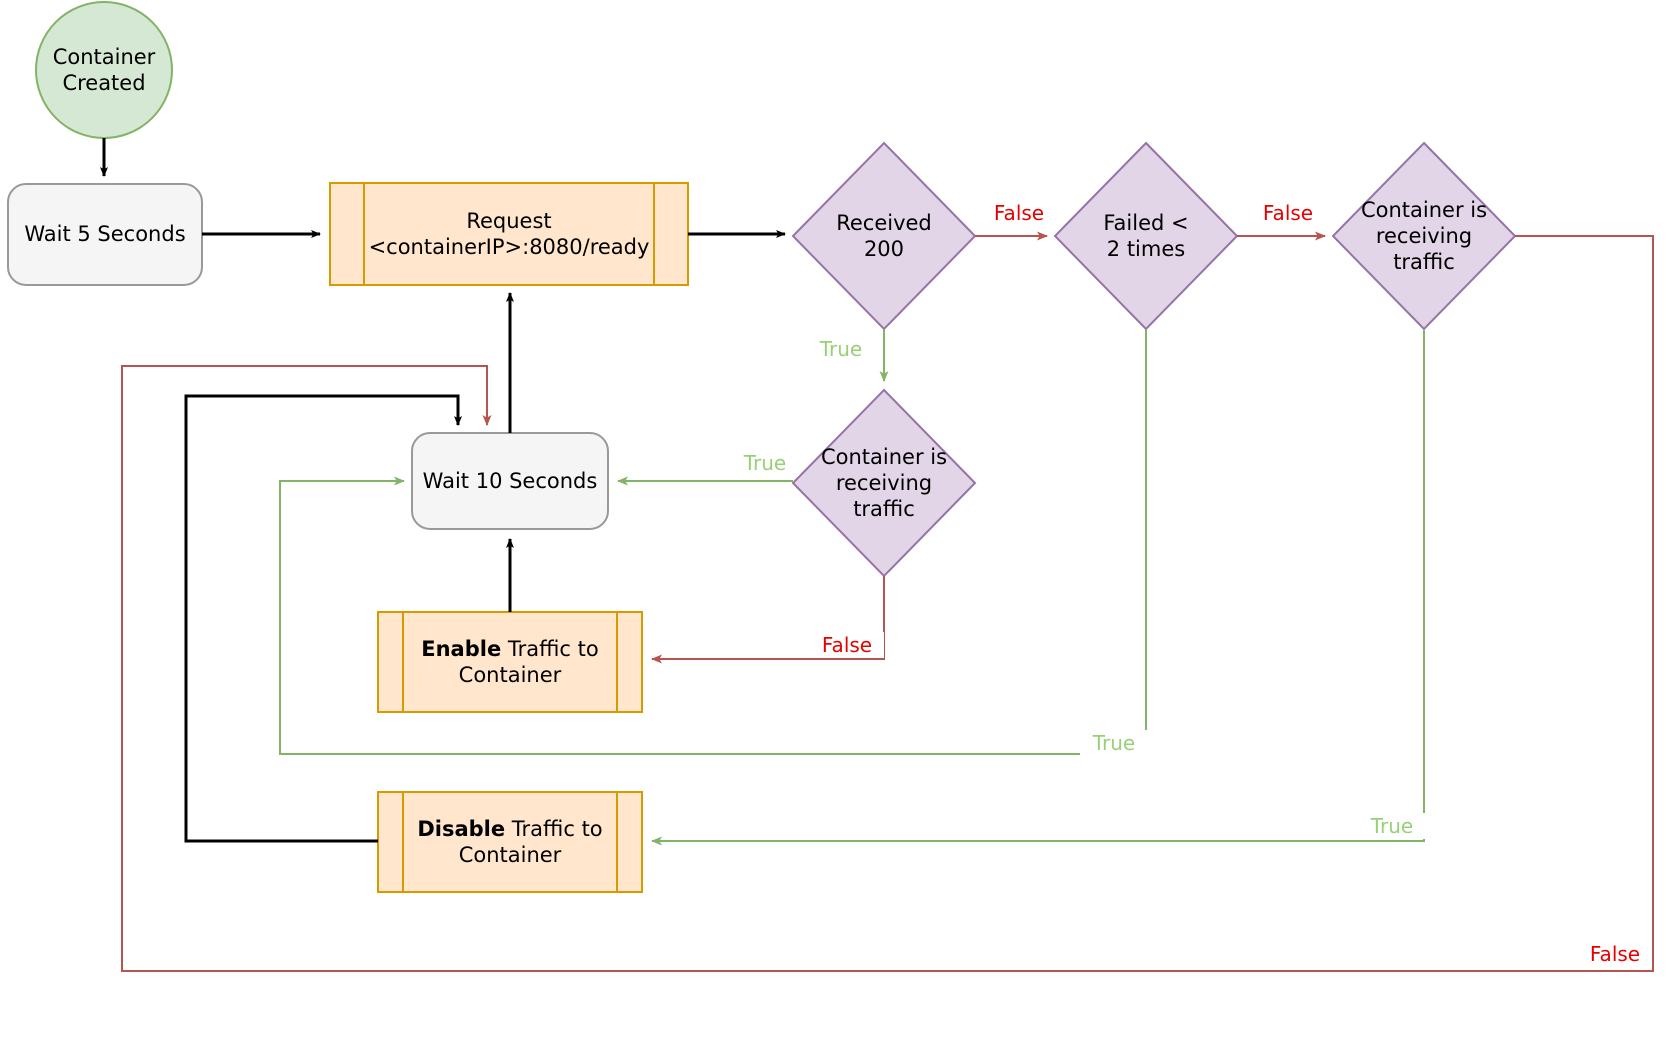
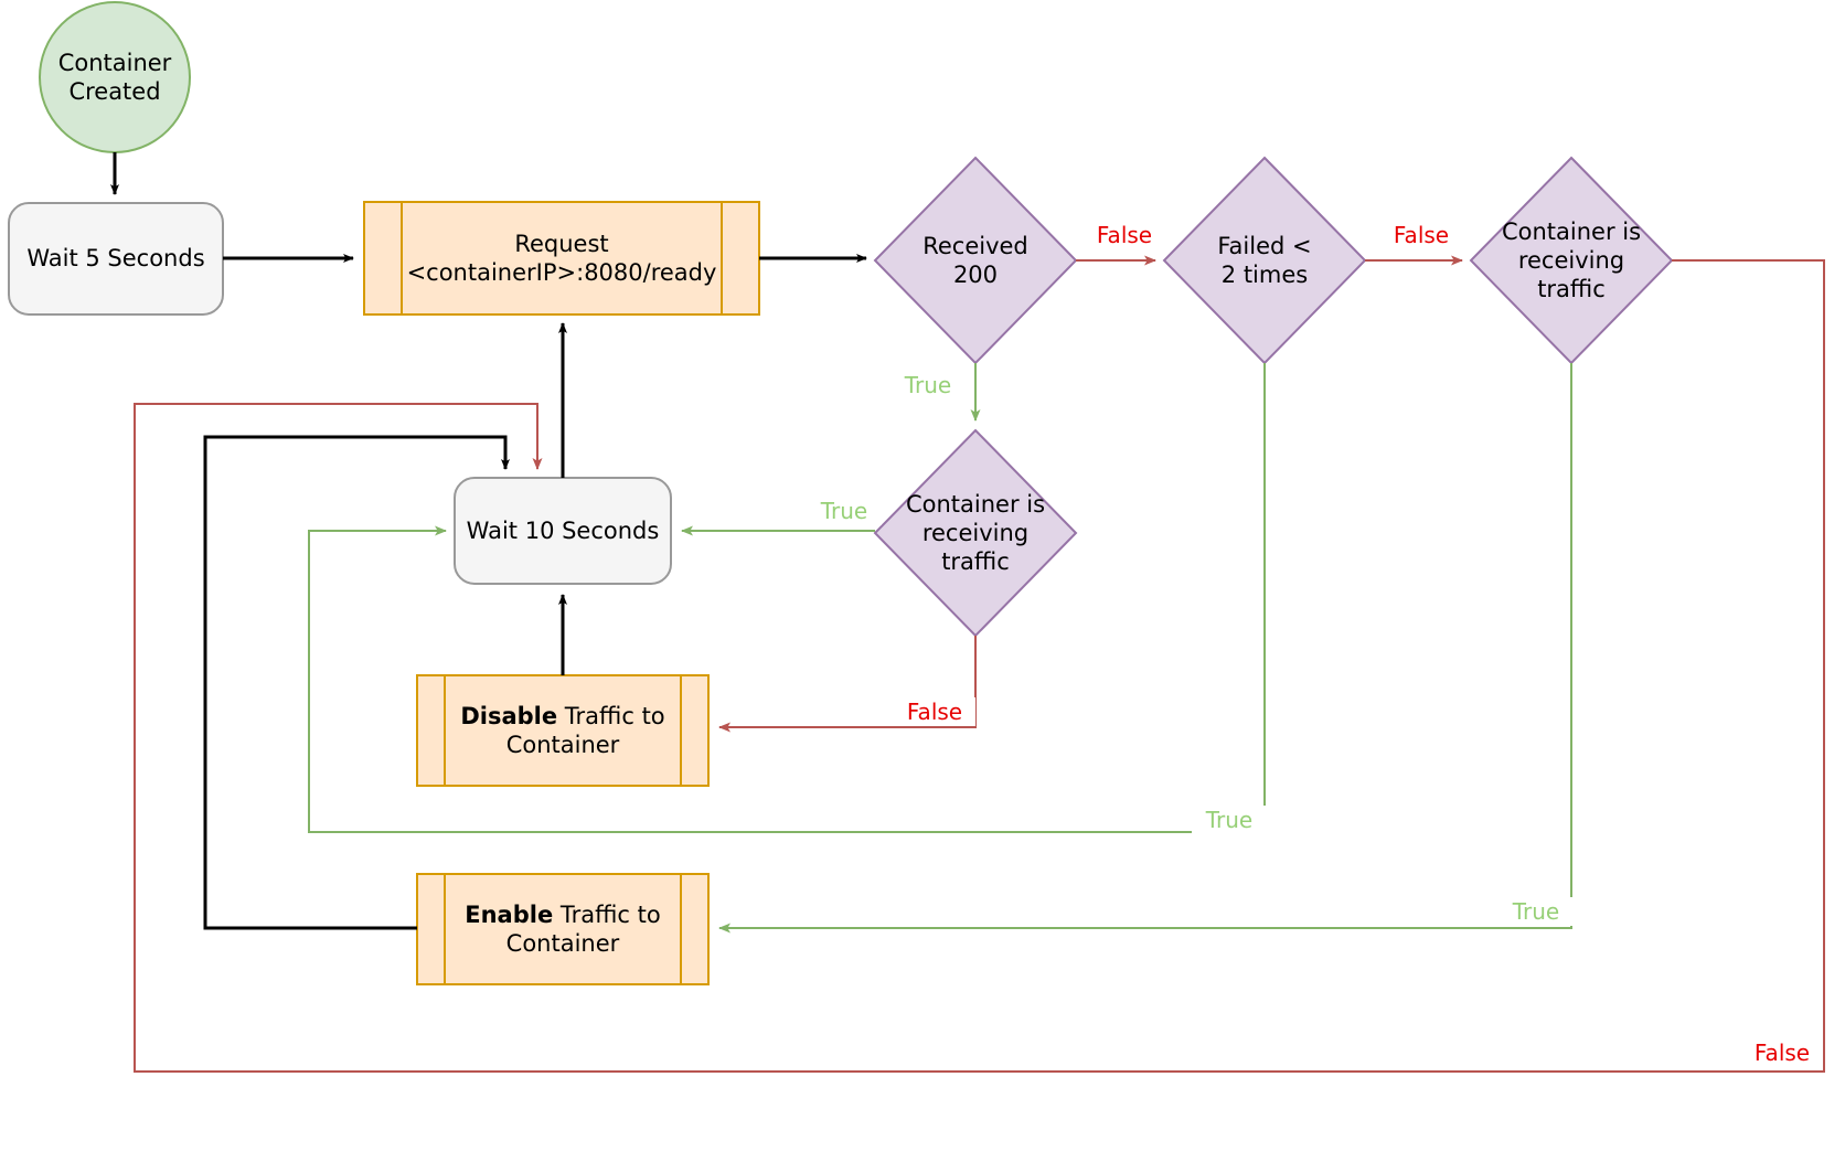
  Container
  Created
  Wait 5 Seconds
  Request
  <containerIP>:8080/ready
  Received
  200
  Failed <
  2 times
  Container is
  receiving
  traffic
  Container is
  receiving
  traffic
  Wait 10 Seconds
- Enable Traffic to
+ Disable Traffic to
  Container
- Disable Traffic to
+ Enable Traffic to
  Container
  False
  False
  True
  True
  False
  True
  True
  False
